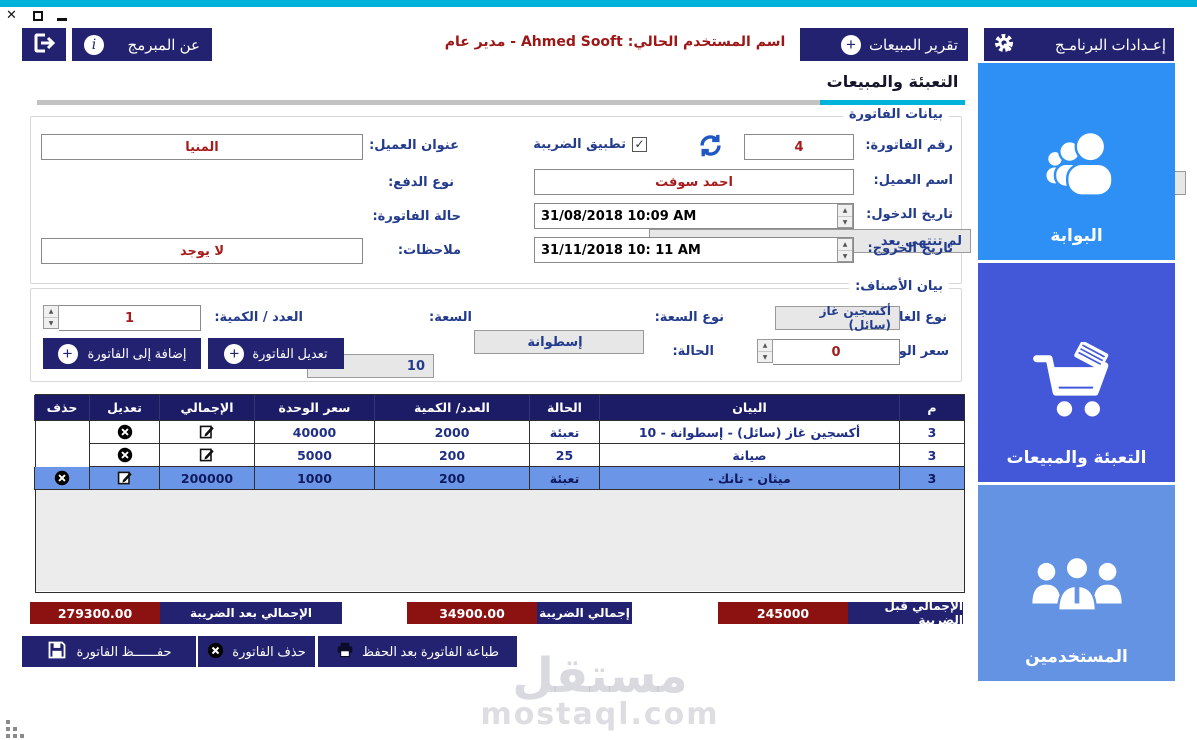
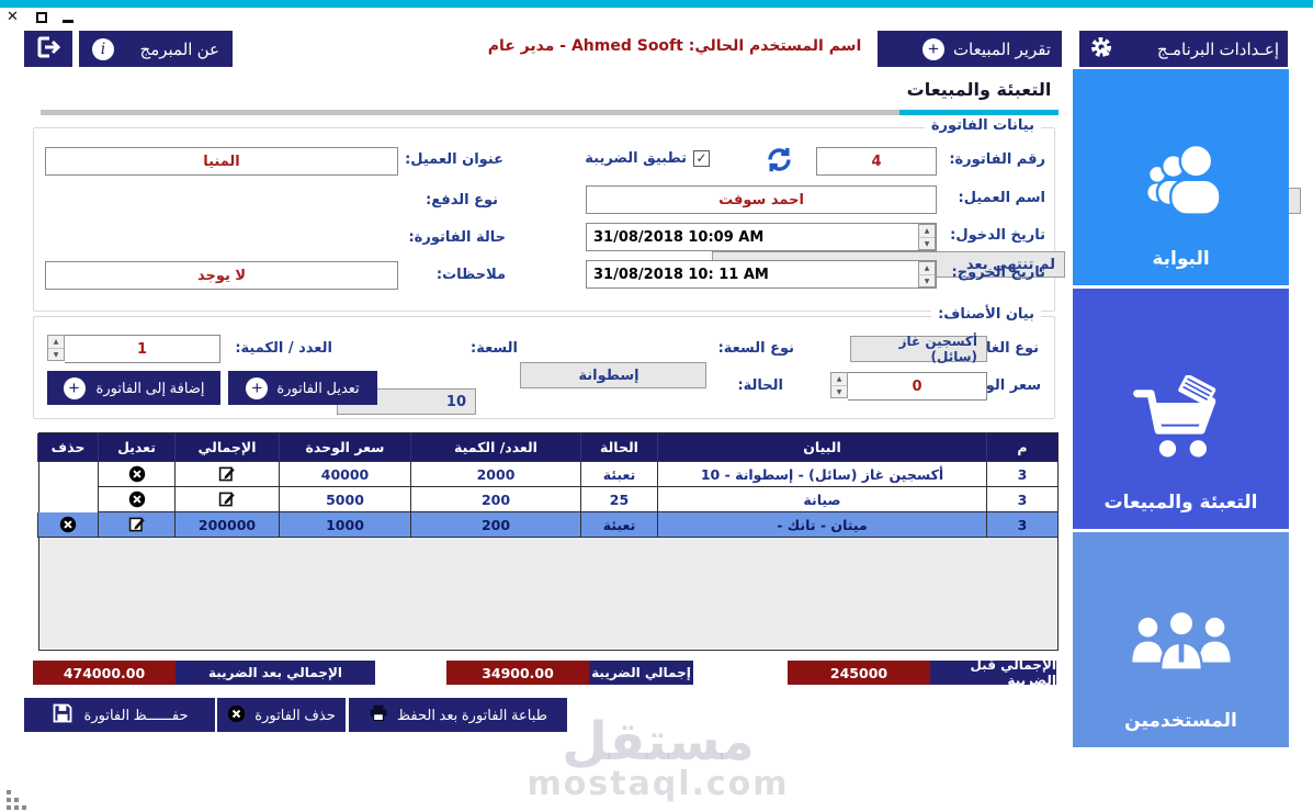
  ✕
  عن المبرمج
  i
  اسم المستخدم الحالي: Ahmed Sooft - مدير عام
  تقرير المبيعات
  +
  إعـدادات البرنامـج
  التعبئة والمبيعات
  بيانات الفاتورة
  رقم الفاتورة:
  4
  ✓
  تطبيق الضريبة
  عنوان العميل:
  المنيا
  اسم العميل:
  احمد سوفت
  نوع الدفع:
  تاريخ الدخول:
  31/08/2018 10:09 AM
  حالة الفاتورة:
  لم تنتهى بعد
  تاريخ الخروج:
- 31/11/2018 10: 11 AM
+ 31/08/2018 10: 11 AM
  ملاحظات:
  لا يوجد
  بيان الأصناف:
  نوع الغا
  أكسجين غاز (سائل)
  نوع السعة:
  إسطوانة
  السعة:
  10
  العدد / الكمية:
  1
  0
  الحالة:
  تعديل الفاتورة
  +
  إضافة إلى الفاتورة
  +
  م
  البيان
  الحالة
  العدد/ الكمية
  سعر الوحدة
  الإجمالي
  تعديل
  حذف
  3
  أكسجين غاز (سائل) - إسطوانة - 10
  تعبئة
  2000
  40000
  3
  صيانة
  25
  200
  5000
  3
  ميثان - تانك -
  تعبئة
  200
  1000
  200000
  الإجمالي قبل الضريبة
  245000
  إجمالي الضريبة
  34900.00
  الإجمالي بعد الضريبة
- 279300.00
+ 474000.00
  طباعة الفاتورة بعد الحفظ
  حذف الفاتورة
  حفــــــظ الفاتورة
  مستقل
  mostaql.com
  البوابة
  التعبئة والمبيعات
  المستخدمين
